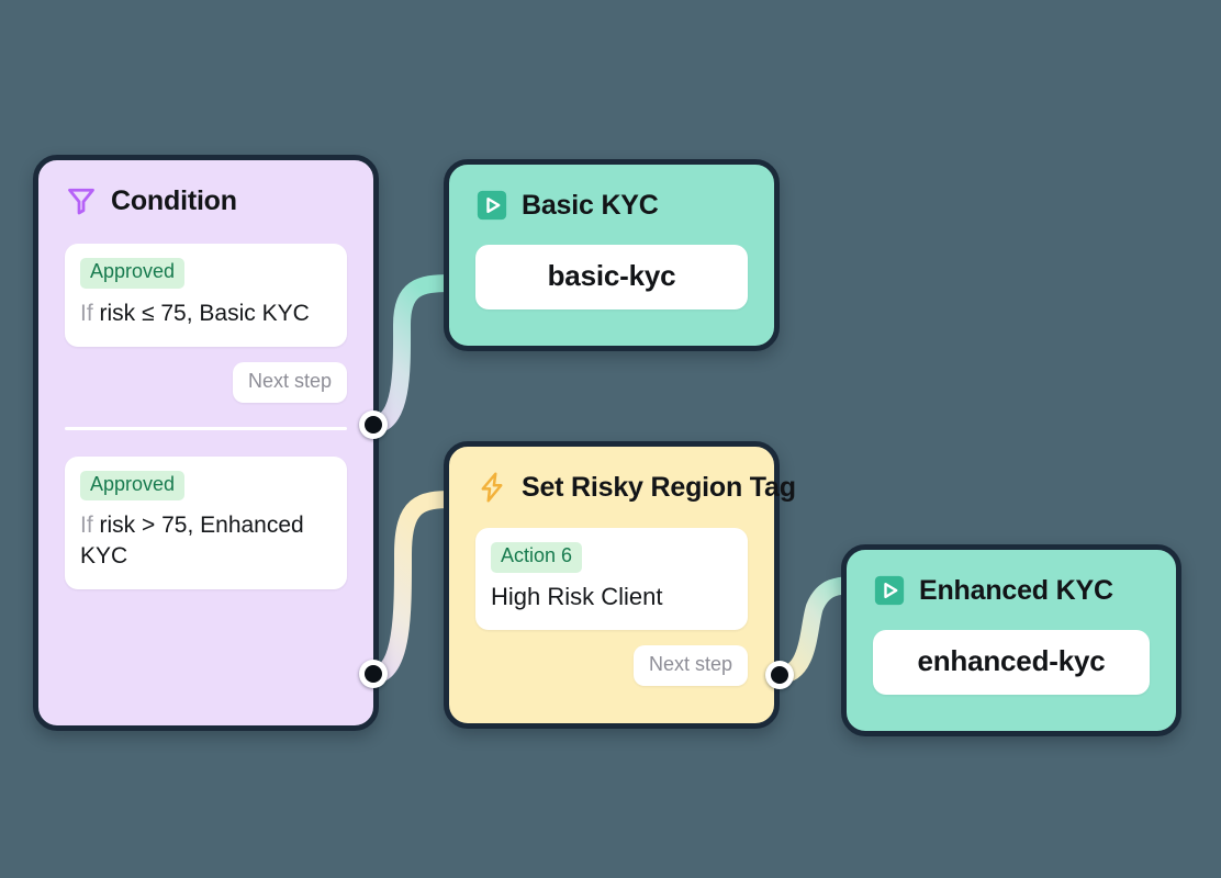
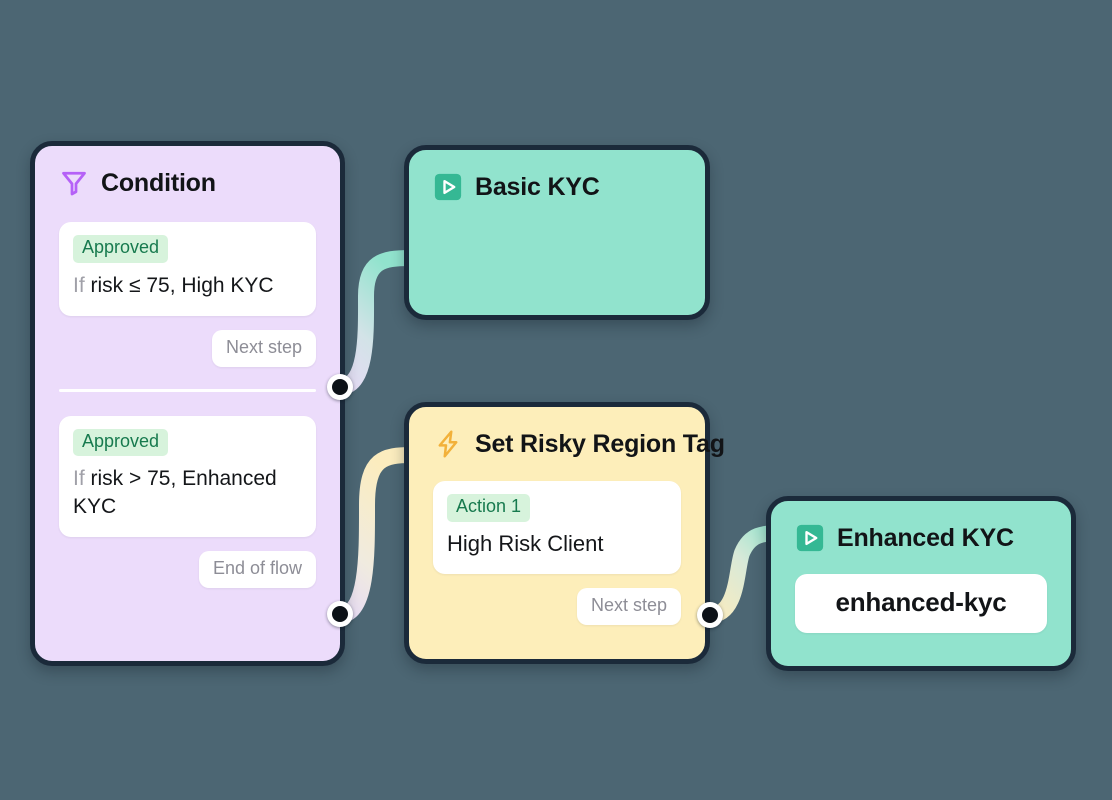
  Condition
  Approved
- If risk ≤ 75, Basic KYC
+ If risk ≤ 75, High KYC
  Next step
  Approved
  If risk > 75, Enhanced KYC
+ End of flow
  Basic KYC
- basic-kyc
  Set Risky Region Tag
- Action 6
+ Action 1
  High Risk Client
  Next step
  Enhanced KYC
  enhanced-kyc
